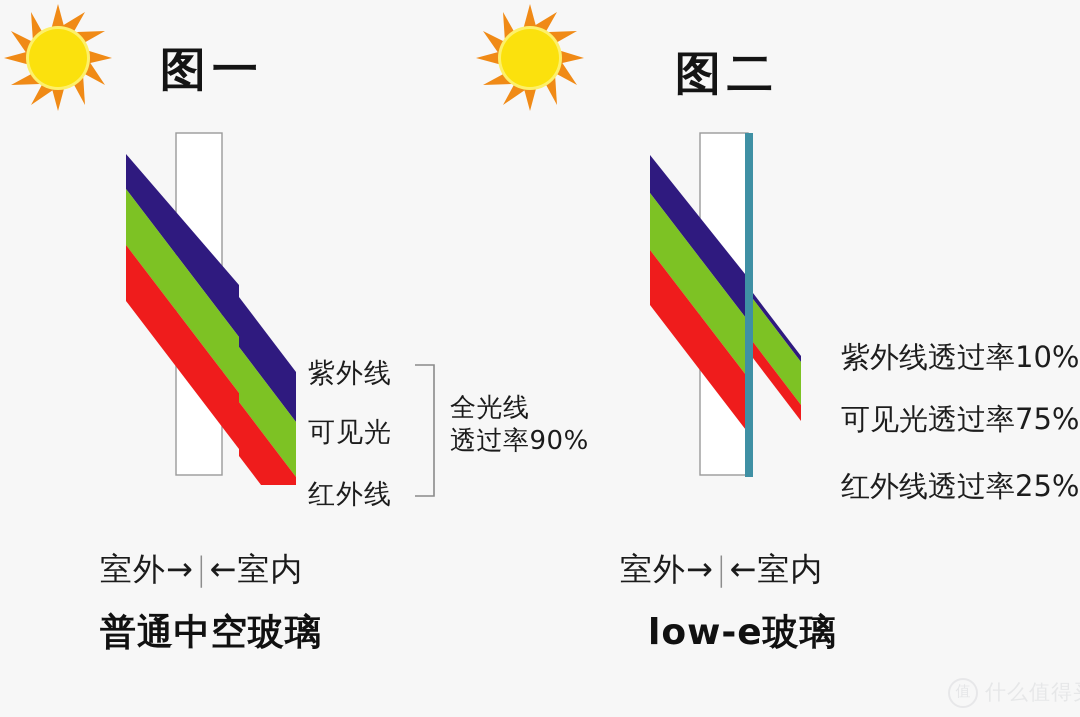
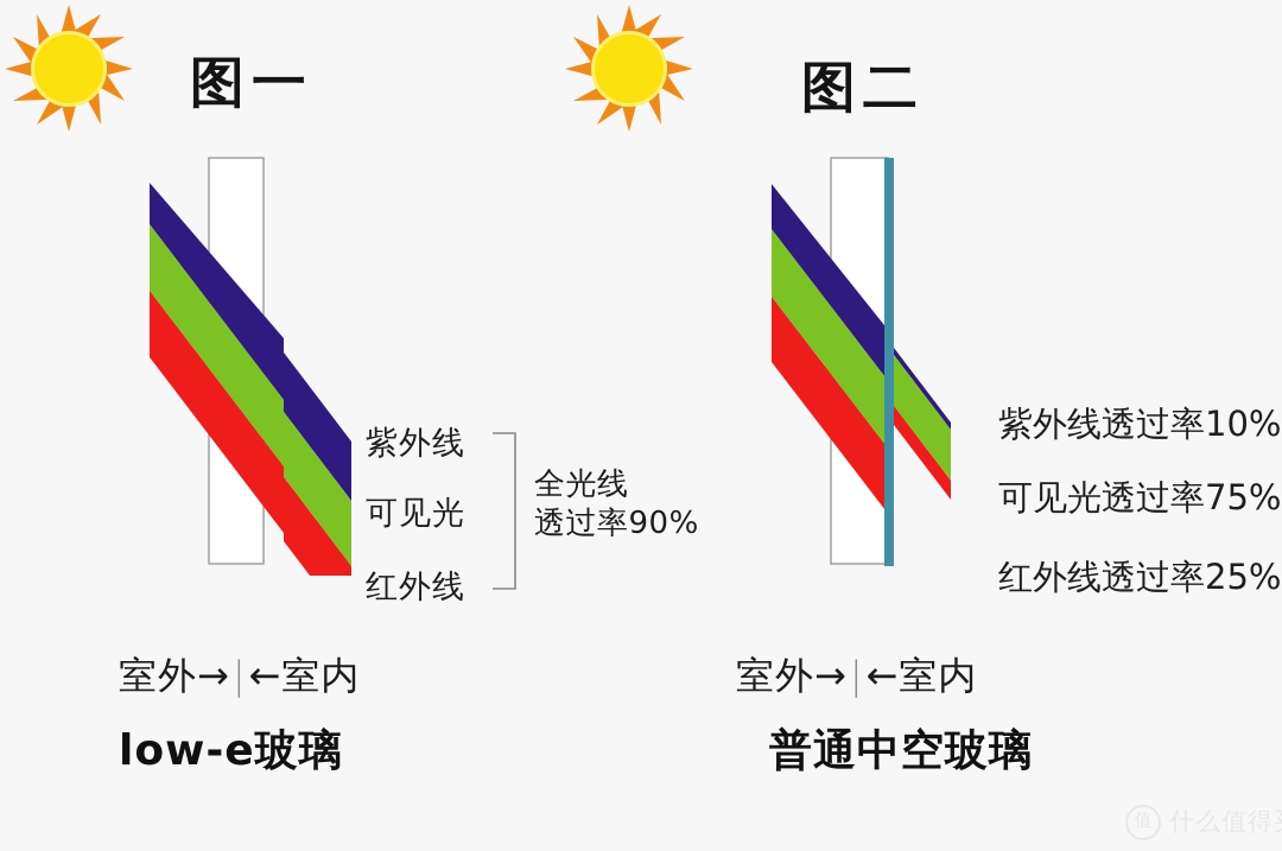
  图一
  紫外线
  可见光
  红外线
  全光线
  透过率90%
  室外→|←室内
- 普通中空玻璃
+ low-e玻璃
  图二
  紫外线透过率10%
  可见光透过率75%
  红外线透过率25%
  室外→|←室内
- low-e玻璃
+ 普通中空玻璃
